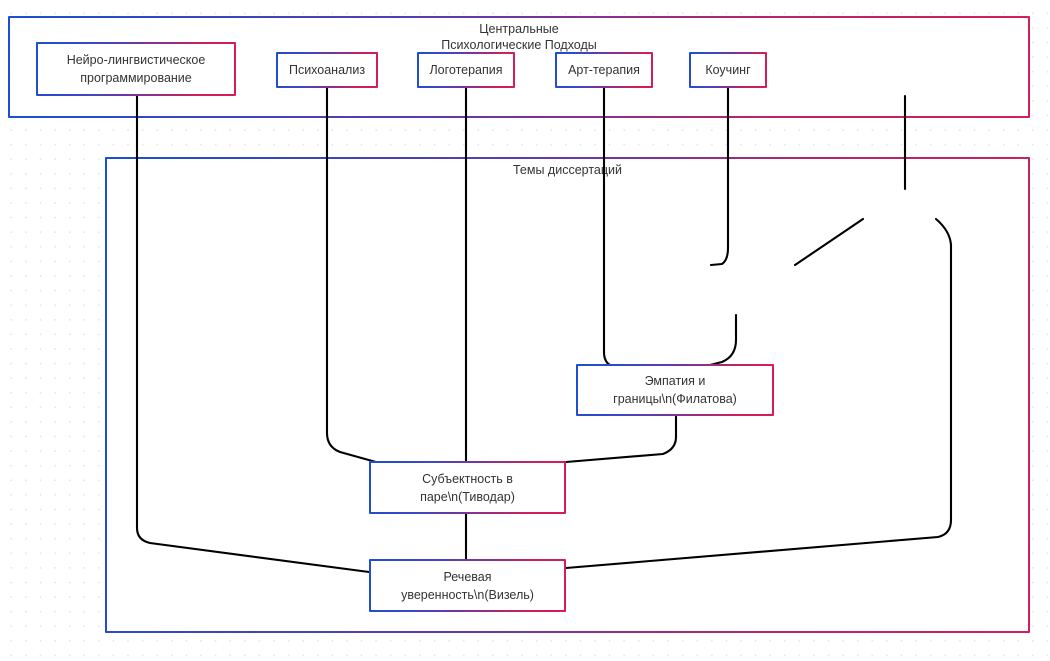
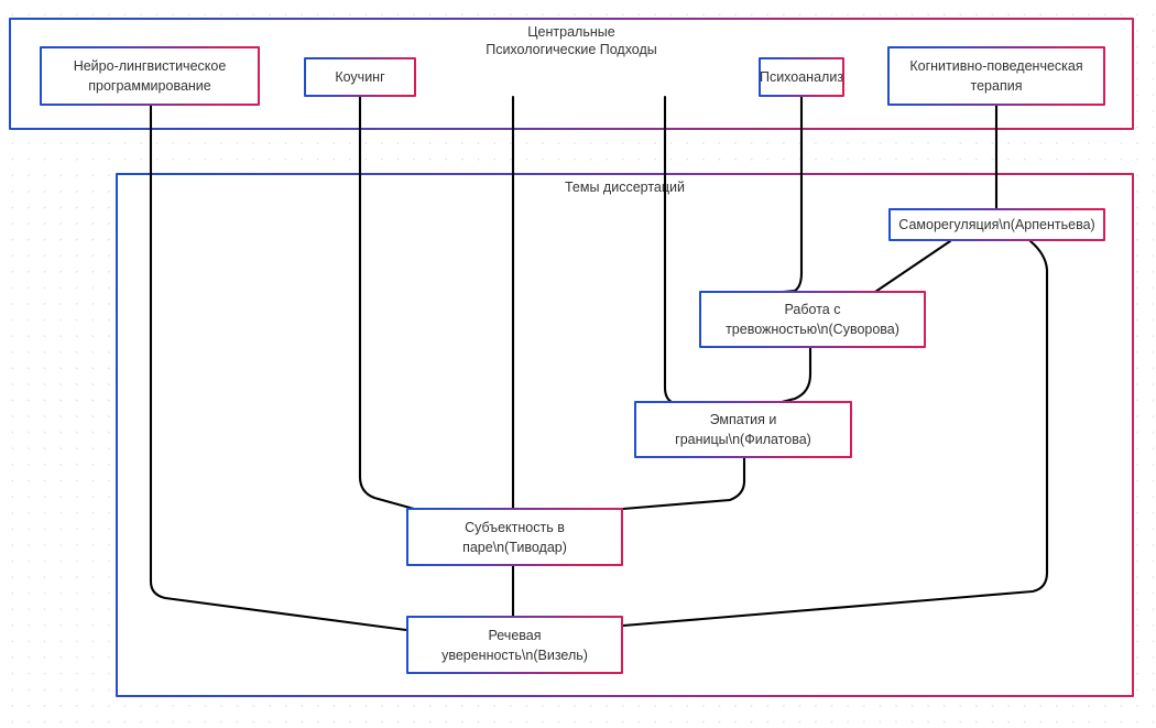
  Центральные
  Психологические Подходы
  Темы диссертаий
  Нейро-лингвистическое
  программирование
- Психоанализ
+ Коучинг
- Логотерапия
- Арт-терапия
- Коучинг
+ Психоанализ
+ Когнитивно-поведенческая
+ терапия
+ Саморегуляция\n(Арпентьева)
+ Работа с
+ тревожностью\n(Суворова)
  Эмпатия и
  границы\n(Филатова)
  Субъектность в
  паре\n(Тиводар)
  Речевая
  уверенность\n(Визель)
